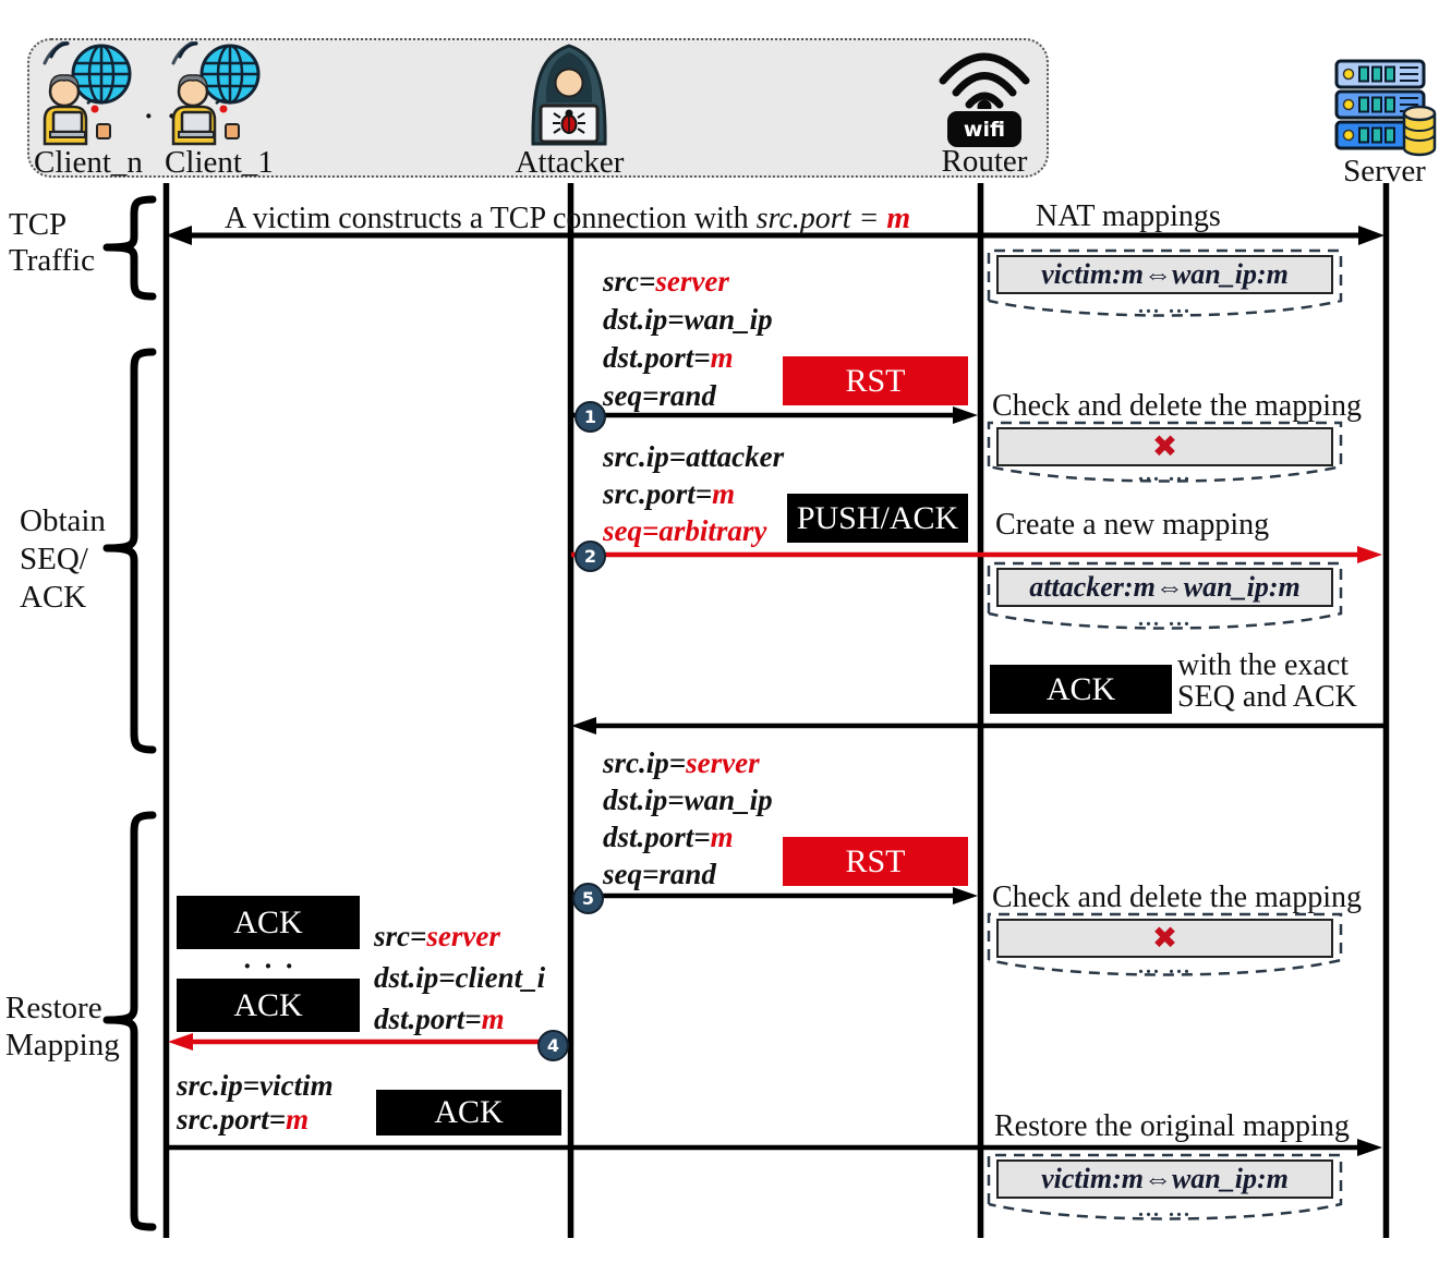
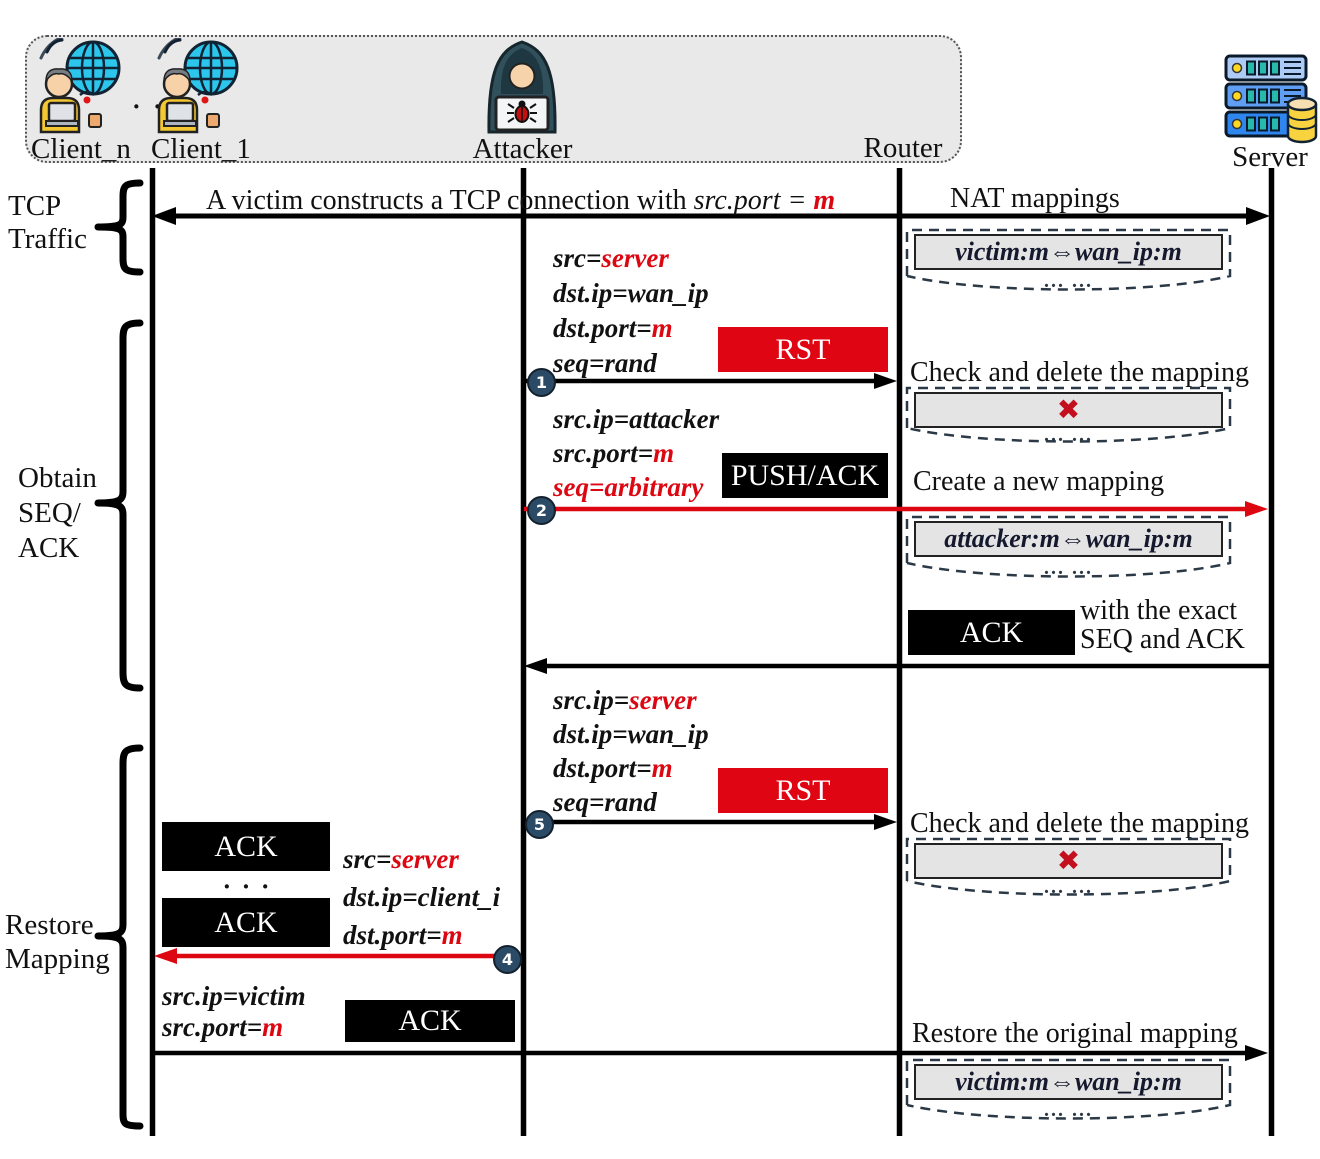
  Client_n
  Client_1
  Attacker
- wifi
  Router
  Server
  TCP
  Traffic
  Obtain
  SEQ/
  ACK
  Restore
  Mapping
  A victim constructs a TCP connection with src.port = m
  NAT mappings
  src=server
  dst.ip=wan_ip
  dst.port=m
  seq=rand
  src.ip=attacker
  src.port=m
  seq=arbitrary
  src.ip=server
  dst.ip=wan_ip
  dst.port=m
  seq=rand
  src=server
  dst.ip=client_i
  dst.port=m
  src.ip=victim
  src.port=m
  RST
  PUSH/ACK
  ACK
  RST
  ACK
  ACK
  ACK
  · · ·
  Check and delete the mapping
  Create a new mapping
  with the exact
  SEQ and ACK
  Check and delete the mapping
  Restore the original mapping
  victim:m⇔wan_ip:m
  ... ...
  ✖
  ... ...
  attacker:m⇔wan_ip:m
  ... ...
  ✖
  ... ...
  victim:m⇔wan_ip:m
  ... ...
  1
  2
  5
  4
